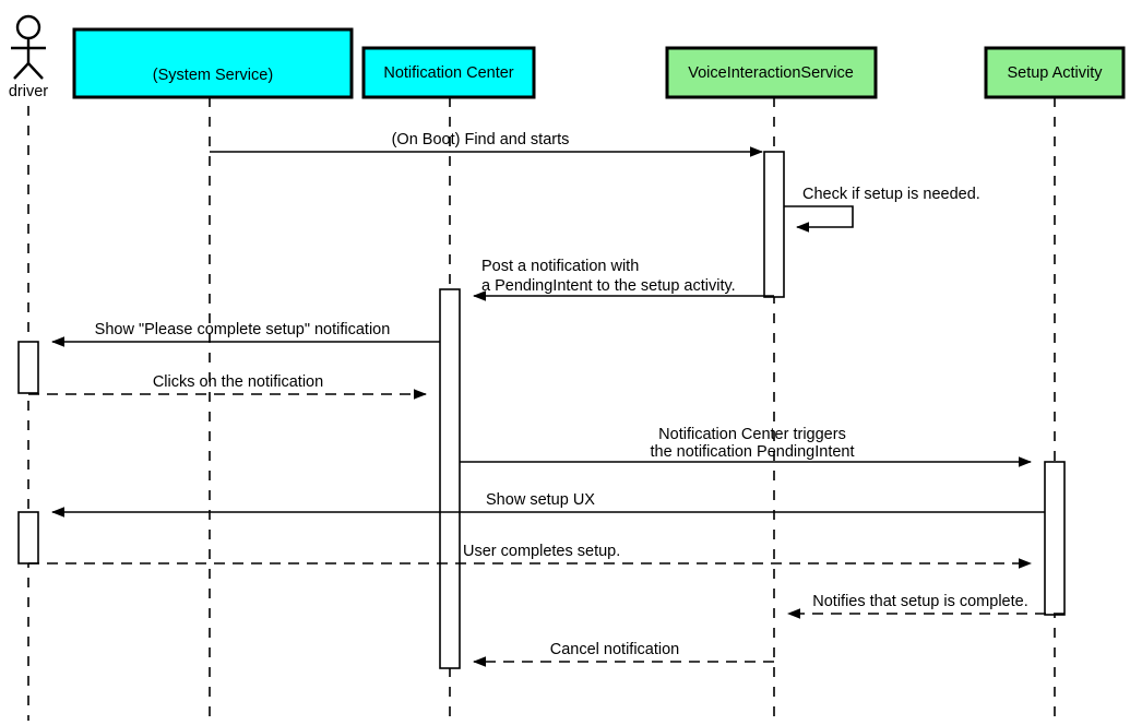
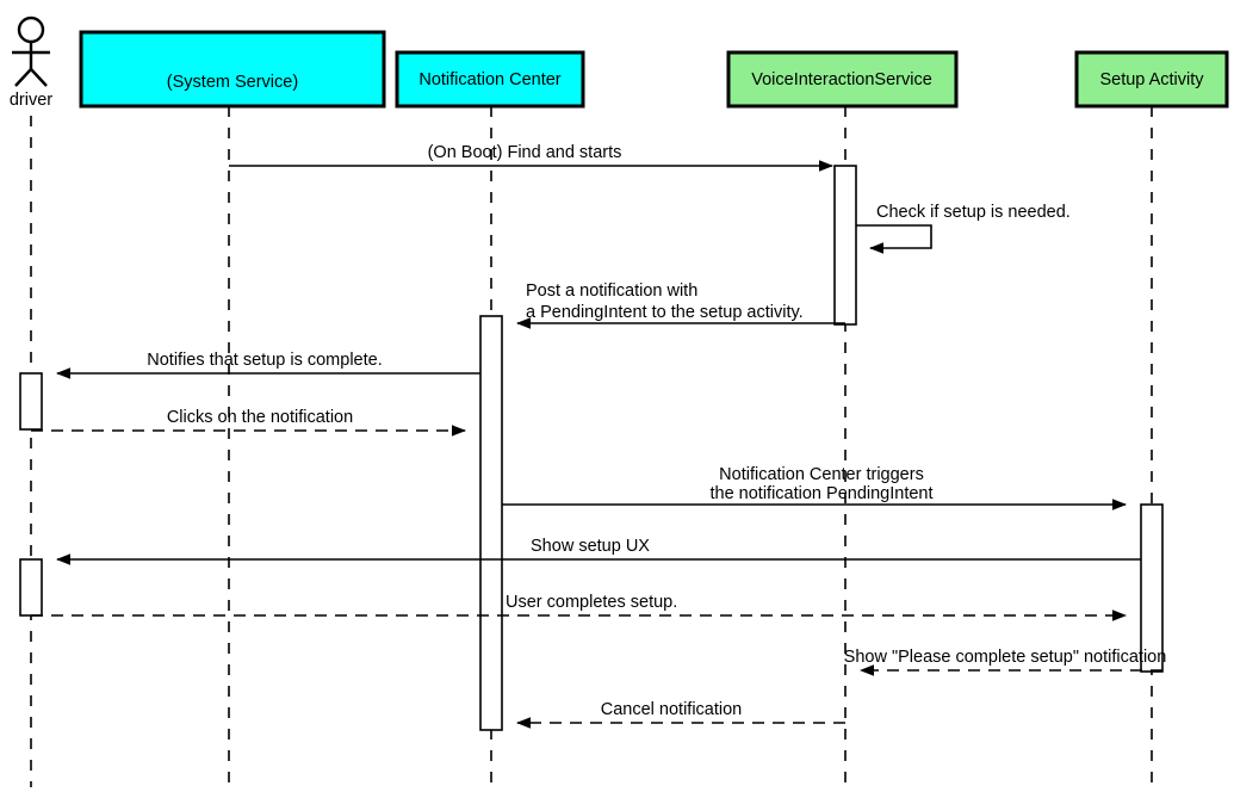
  driver
  (System Service)
  Notification Center
  VoiceInteractionService
  Setup Activity
  (On Boot) Find and starts
  Check if setup is needed.
  Post a notification with
  a PendingIntent to the setup activity.
- Show "Please complete setup" notification
+ Notifies that setup is complete.
  Clicks on the notification
  Notification Center triggers
  the notification PendingIntent
  Show setup UX
  User completes setup.
- Notifies that setup is complete.
+ Show "Please complete setup" notification
  Cancel notification
